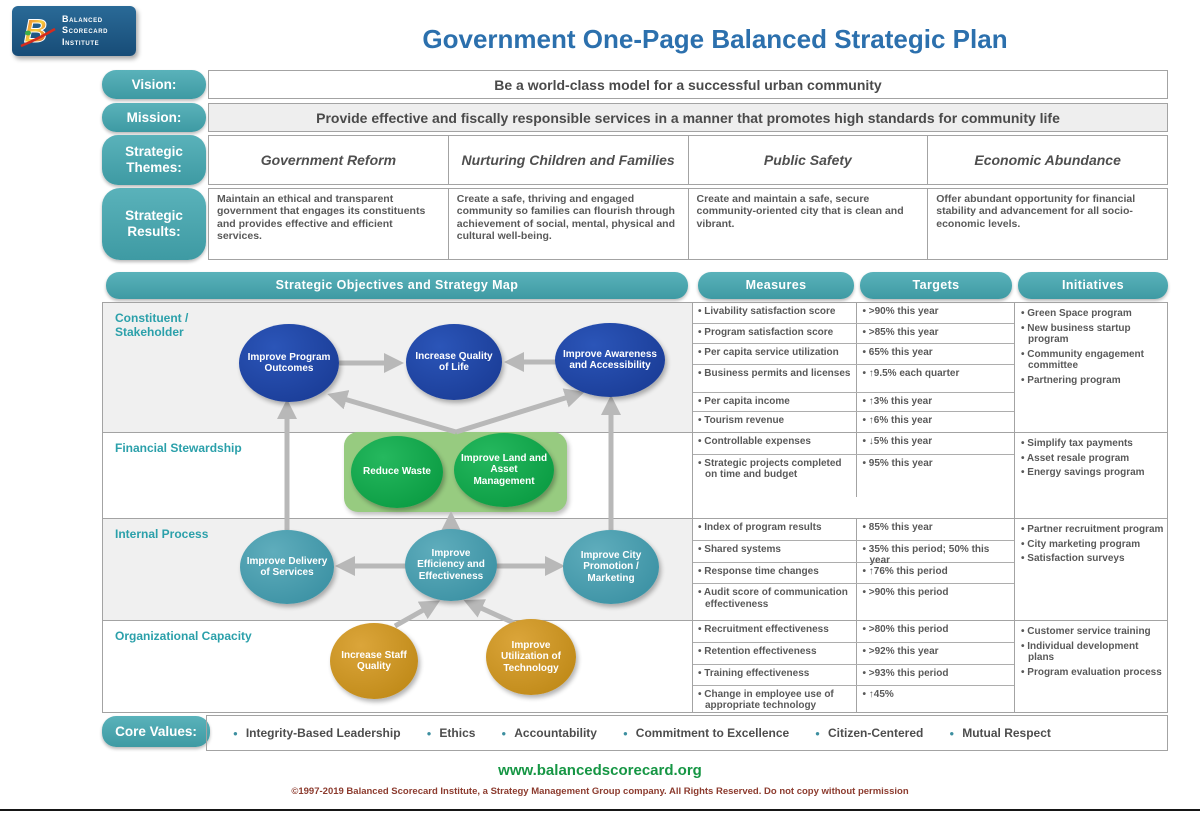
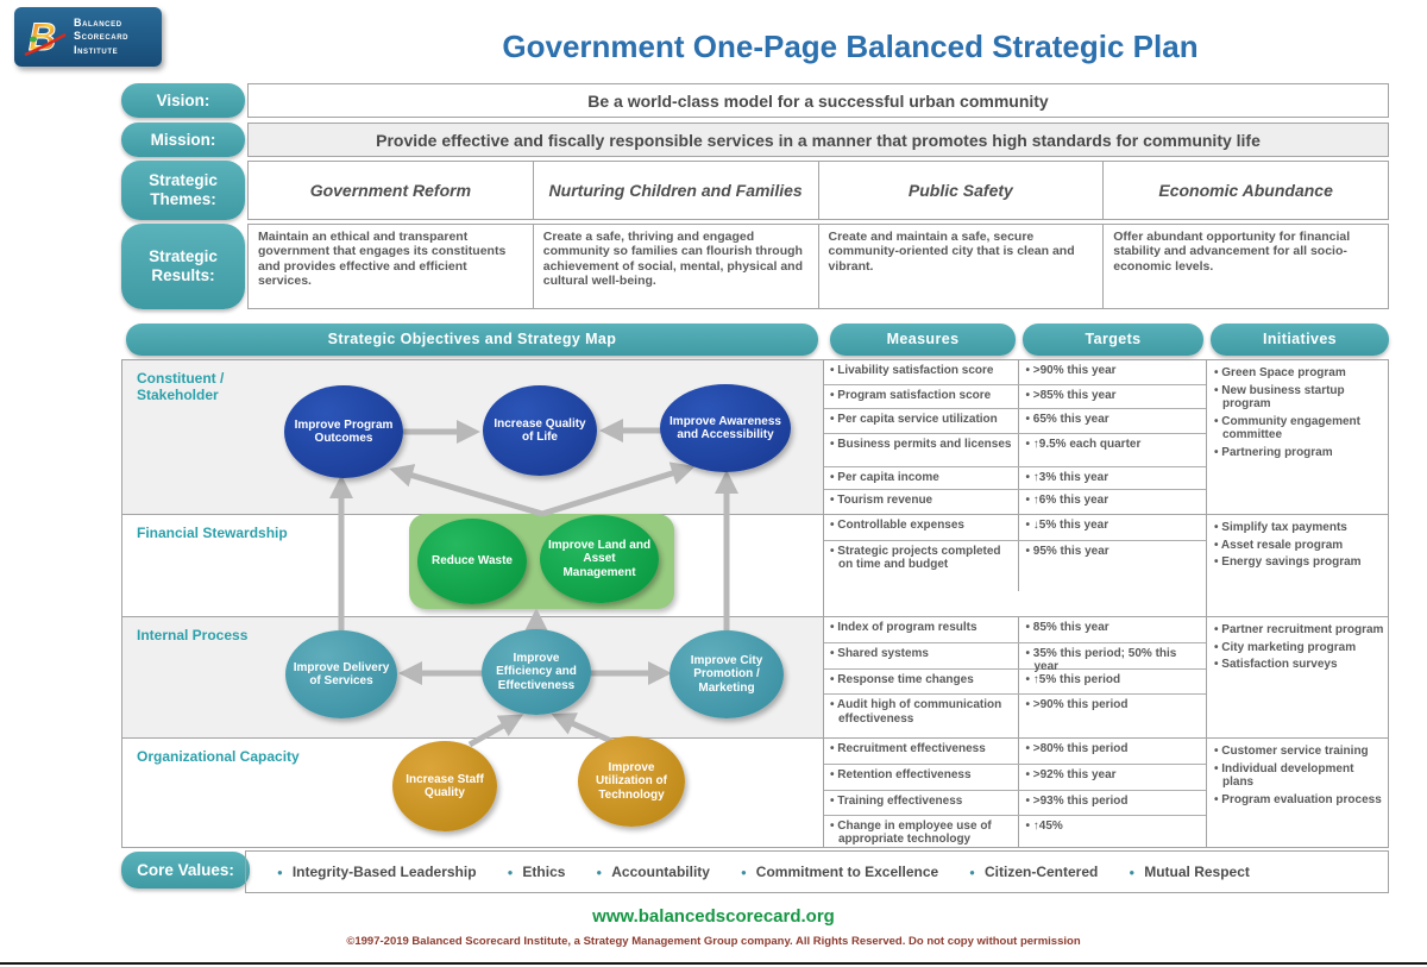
  B
  Balanced
  Scorecard
  Institute
  Government One-Page Balanced Strategic Plan
  Vision:
  Be a world-class model for a successful urban community
  Mission:
  Provide effective and fiscally responsible services in a manner that promotes high standards for community life
  Strategic Themes:
  Government Reform
  Nurturing Children and Families
  Public Safety
  Economic Abundance
  Strategic Results:
  Maintain an ethical and transparent government that engages its constituents and provides effective and efficient services.
  Create a safe, thriving and engaged community so families can flourish through achievement of social, mental, physical and cultural well-being.
  Create and maintain a safe, secure community-oriented city that is clean and vibrant.
  Offer abundant opportunity for financial stability and advancement for all socio-economic levels.
  Strategic Objectives and Strategy Map
  Measures
  Targets
  Initiatives
  Constituent / Stakeholder
  Livability satisfaction score
  >90% this year
  Program satisfaction score
  >85% this year
  Per capita service utilization
  65% this year
  Business permits and licenses
  ↑9.5% each quarter
  Per capita income
  ↑3% this year
  Tourism revenue
  ↑6% this year
  Green Space program
  New business startup program
  Community engagement committee
  Partnering program
  Financial Stewardship
  Controllable expenses
  ↓5% this year
  Strategic projects completed on time and budget
  95% this year
  Simplify tax payments
  Asset resale program
  Energy savings program
  Internal Process
  Index of program results
  85% this year
  Shared systems
  35% this period; 50% this year
  Response time changes
- ↑76% this period
+ ↑5% this period
- Audit score of communication effectiveness
+ Audit high of communication effectiveness
  >90% this period
  Partner recruitment program
  City marketing program
  Satisfaction surveys
  Organizational Capacity
  Recruitment effectiveness
  >80% this period
  Retention effectiveness
  >92% this year
  Training effectiveness
  >93% this period
  Change in employee use of appropriate technology
  ↑45%
  Customer service training
  Individual development plans
  Program evaluation process
  Improve Program Outcomes
  Increase Quality of Life
  Improve Awareness and Accessibility
  Reduce Waste
  Improve Land and Asset Management
  Improve Delivery of Services
  Improve Efficiency and Effectiveness
  Improve City Promotion / Marketing
  Increase Staff Quality
  Improve Utilization of Technology
  Core Values:
  Integrity-Based Leadership
  Ethics
  Accountability
  Commitment to Excellence
  Citizen-Centered
  Mutual Respect
  www.balancedscorecard.org
  ©1997-2019 Balanced Scorecard Institute, a Strategy Management Group company. All Rights Reserved. Do not copy without permission
